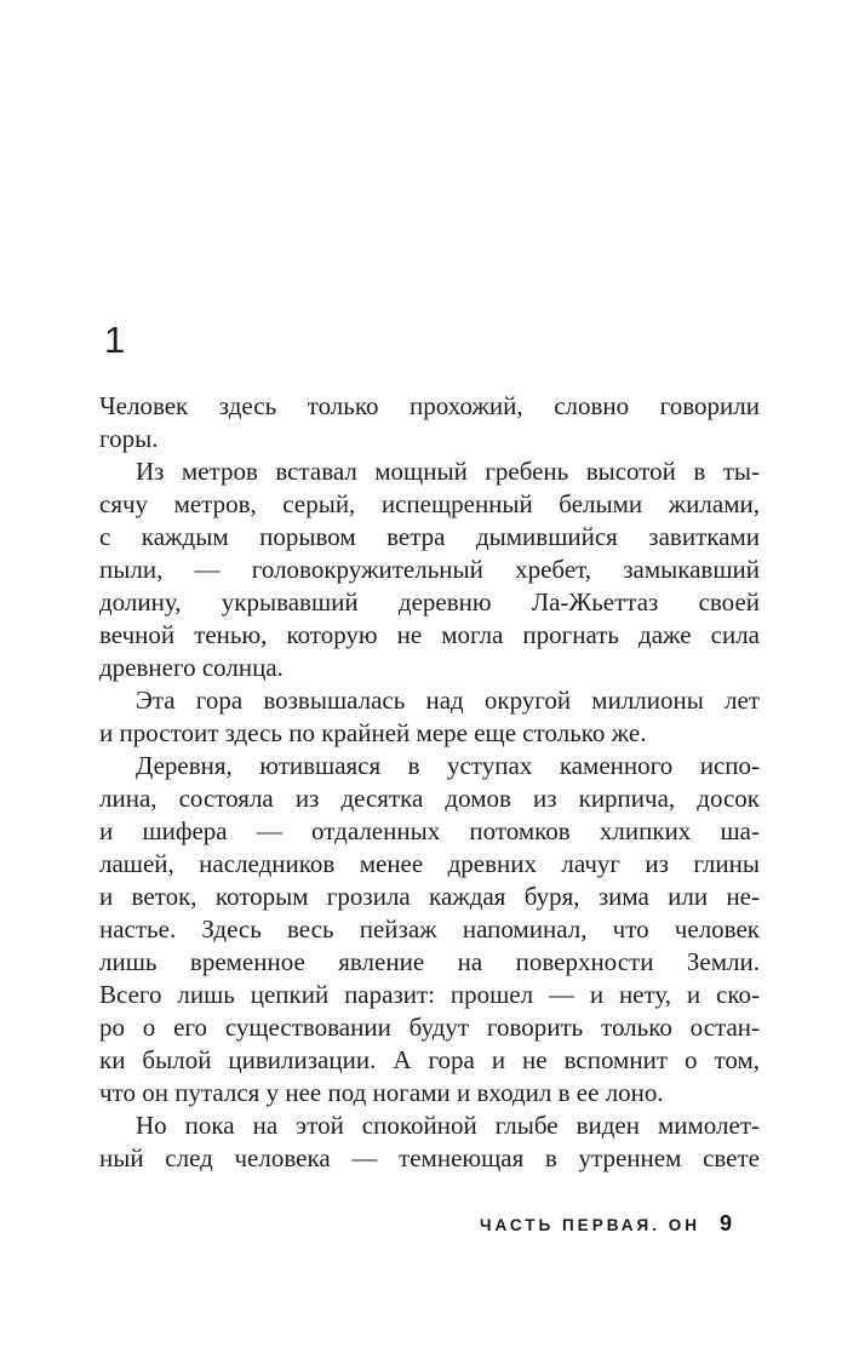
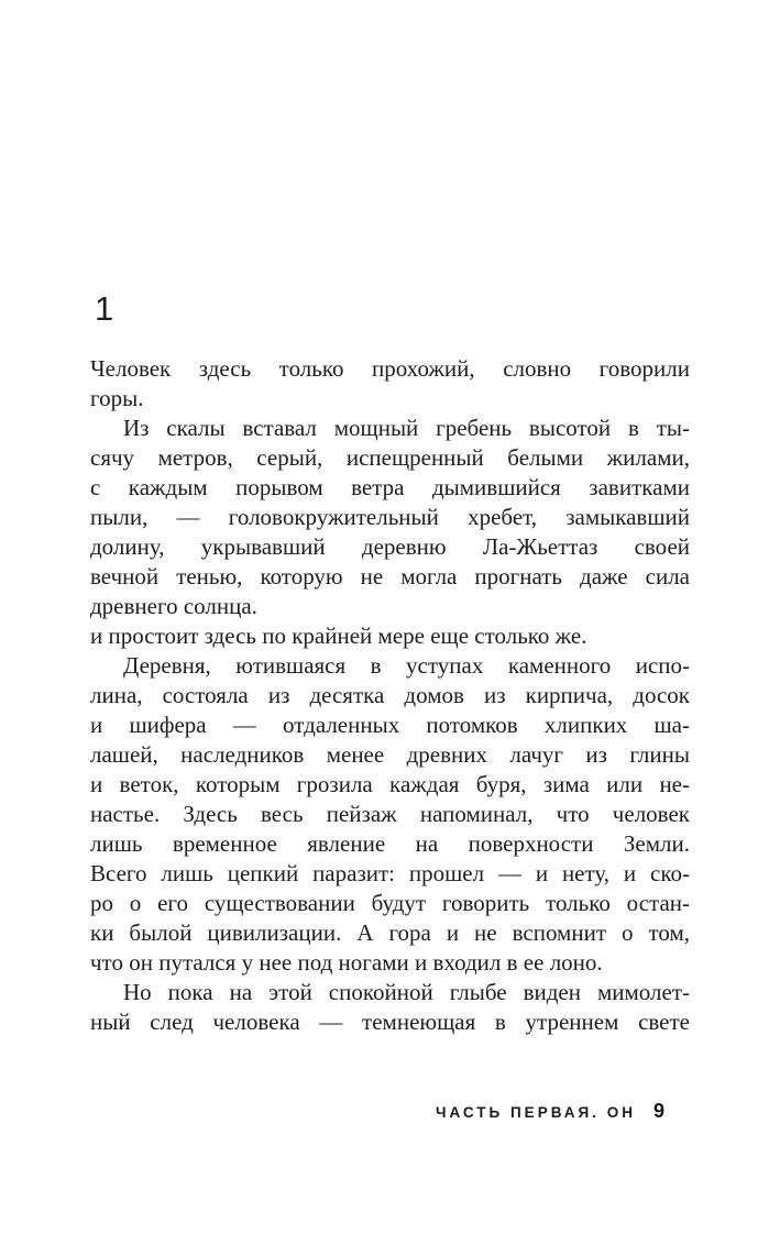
  1
  Человек здесь только прохожий, словно говорили
  горы.
- Из метров вставал мощный гребень высотой в ты-
+ Из скалы вставал мощный гребень высотой в ты-
  сячу метров, серый, испещренный белыми жилами,
  с каждым порывом ветра дымившийся завитками
  пыли, — головокружительный хребет, замыкавший
  долину, укрывавший деревню Ла-Жьеттаз своей
  вечной тенью, которую не могла прогнать даже сила
  древнего солнца.
- Эта гора возвышалась над округой миллионы лет
  и простоит здесь по крайней мере еще столько же.
  Деревня, ютившаяся в уступах каменного испо-
  лина, состояла из десятка домов из кирпича, досок
  и шифера — отдаленных потомков хлипких ша-
  лашей, наследников менее древних лачуг из глины
  и веток, которым грозила каждая буря, зима или не-
  настье. Здесь весь пейзаж напоминал, что человек
  лишь временное явление на поверхности Земли.
  Всего лишь цепкий паразит: прошел — и нету, и ско-
  ро о его существовании будут говорить только остан-
  ки былой цивилизации. А гора и не вспомнит о том,
  что он путался у нее под ногами и входил в ее лоно.
  Но пока на этой спокойной глыбе виден мимолет-
  ный след человека — темнеющая в утреннем свете
  ЧАСТЬ ПЕРВАЯ. ОН
  9
